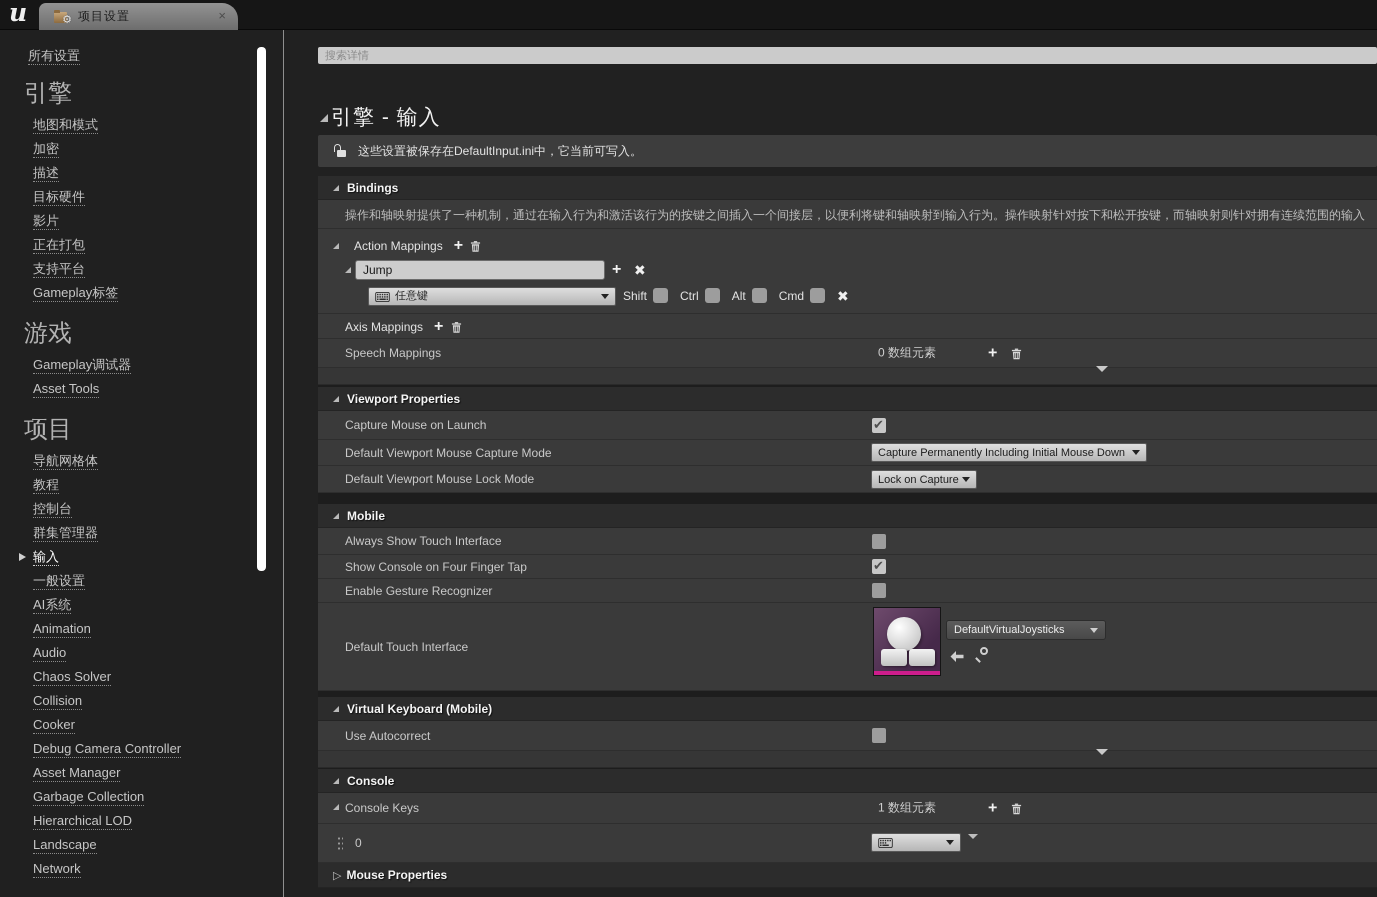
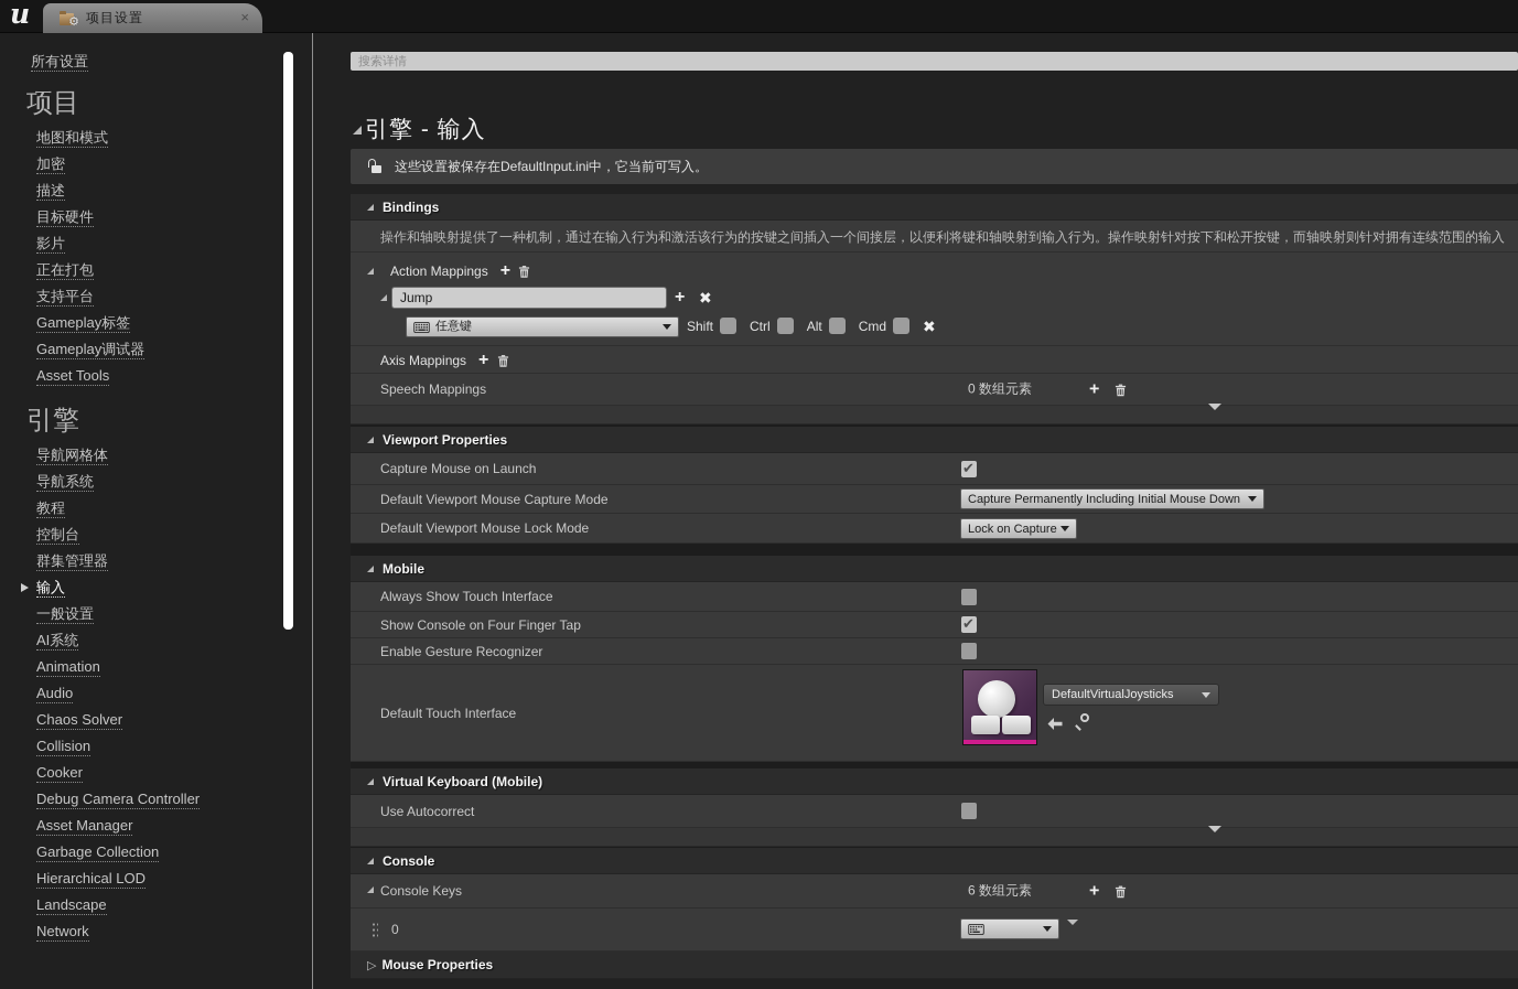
  u
  ⚙
  项目设置
  ×
  所有设置
- 引擎
+ 项目
  地图和模式
  加密
  描述
  目标硬件
  影片
  正在打包
  支持平台
  Gameplay标签
- 游戏
  Gameplay调试器
  Asset Tools
- 项目
+ 引擎
  导航网格体
+ 导航系统
  教程
  控制台
  群集管理器
  输入
  一般设置
  AI系统
  Animation
  Audio
  Chaos Solver
  Collision
  Cooker
  Debug Camera Controller
  Asset Manager
  Garbage Collection
  Hierarchical LOD
  Landscape
  Network
  搜索详情
  引擎 - 输入
  这些设置被保存在DefaultInput.ini中，它当前可写入。
  Bindings
  操作和轴映射提供了一种机制，通过在输入行为和激活该行为的按键之间插入一个间接层，以便利将键和轴映射到输入行为。操作映射针对按下和松开按键，而轴映射则针对拥有连续范围的输入
  Action Mappings
  +
  Jump
  +
  ✖
  任意键
  Shift
  Ctrl
  Alt
  Cmd
  ✖
  Axis Mappings
  +
  Speech Mappings
  0 数组元素
  +
  Viewport Properties
  Capture Mouse on Launch
  Default Viewport Mouse Capture Mode
  Capture Permanently Including Initial Mouse Down
  Default Viewport Mouse Lock Mode
  Lock on Capture
  Mobile
  Always Show Touch Interface
  Show Console on Four Finger Tap
  Enable Gesture Recognizer
  Default Touch Interface
  DefaultVirtualJoysticks
  Virtual Keyboard (Mobile)
  Use Autocorrect
  Console
  Console Keys
- 1 数组元素
+ 6 数组元素
  +
  0
  ▷
  Mouse Properties
